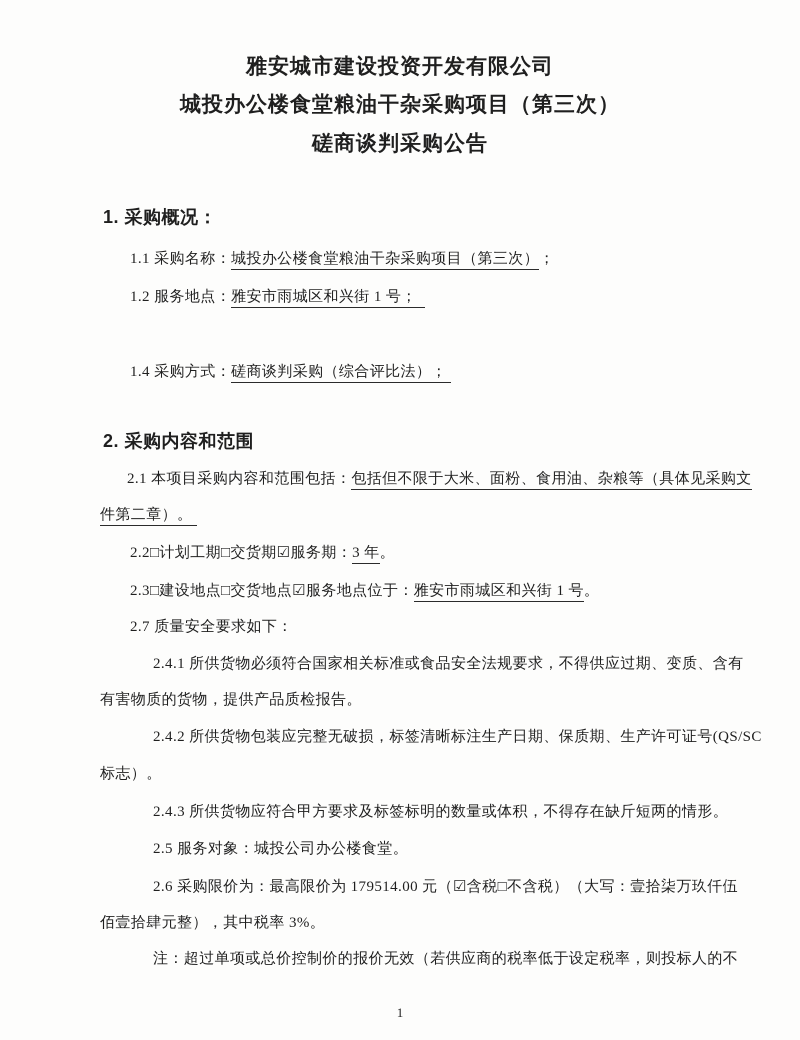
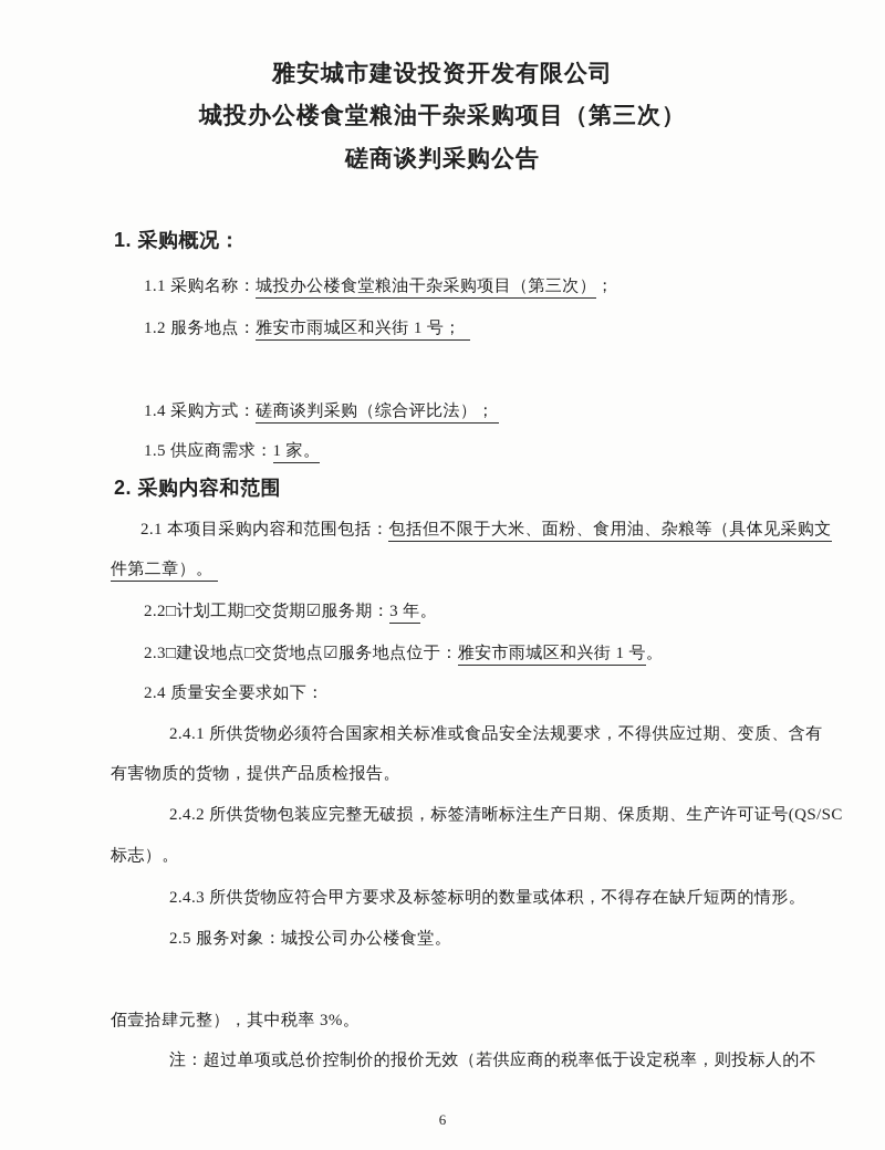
  雅安城市建设投资开发有限公司
  城投办公楼食堂粮油干杂采购项目（第三次）
  磋商谈判采购公告
  1. 采购概况：
  1.1 采购名称：城投办公楼食堂粮油干杂采购项目（第三次）；
  1.2 服务地点：雅安市雨城区和兴街 1 号；
  1.4 采购方式：磋商谈判采购（综合评比法）；
+ 1.5 供应商需求：1 家。
  2. 采购内容和范围
  2.1 本项目采购内容和范围包括：包括但不限于大米、面粉、食用油、杂粮等（具体见采购文
  件第二章）。
  2.2□计划工期□交货期☑服务期：3 年。
  2.3□建设地点□交货地点☑服务地点位于：雅安市雨城区和兴街 1 号。
- 2.7 质量安全要求如下：
+ 2.4 质量安全要求如下：
  2.4.1 所供货物必须符合国家相关标准或食品安全法规要求，不得供应过期、变质、含有
  有害物质的货物，提供产品质检报告。
  2.4.2 所供货物包装应完整无破损，标签清晰标注生产日期、保质期、生产许可证号(QS/SC
  标志）。
  2.4.3 所供货物应符合甲方要求及标签标明的数量或体积，不得存在缺斤短两的情形。
  2.5 服务对象：城投公司办公楼食堂。
- 2.6 采购限价为：最高限价为 179514.00 元（☑含税□不含税）（大写：壹拾柒万玖仟伍
  佰壹拾肆元整），其中税率 3%。
  注：超过单项或总价控制价的报价无效（若供应商的税率低于设定税率，则投标人的不
- 1
+ 6
